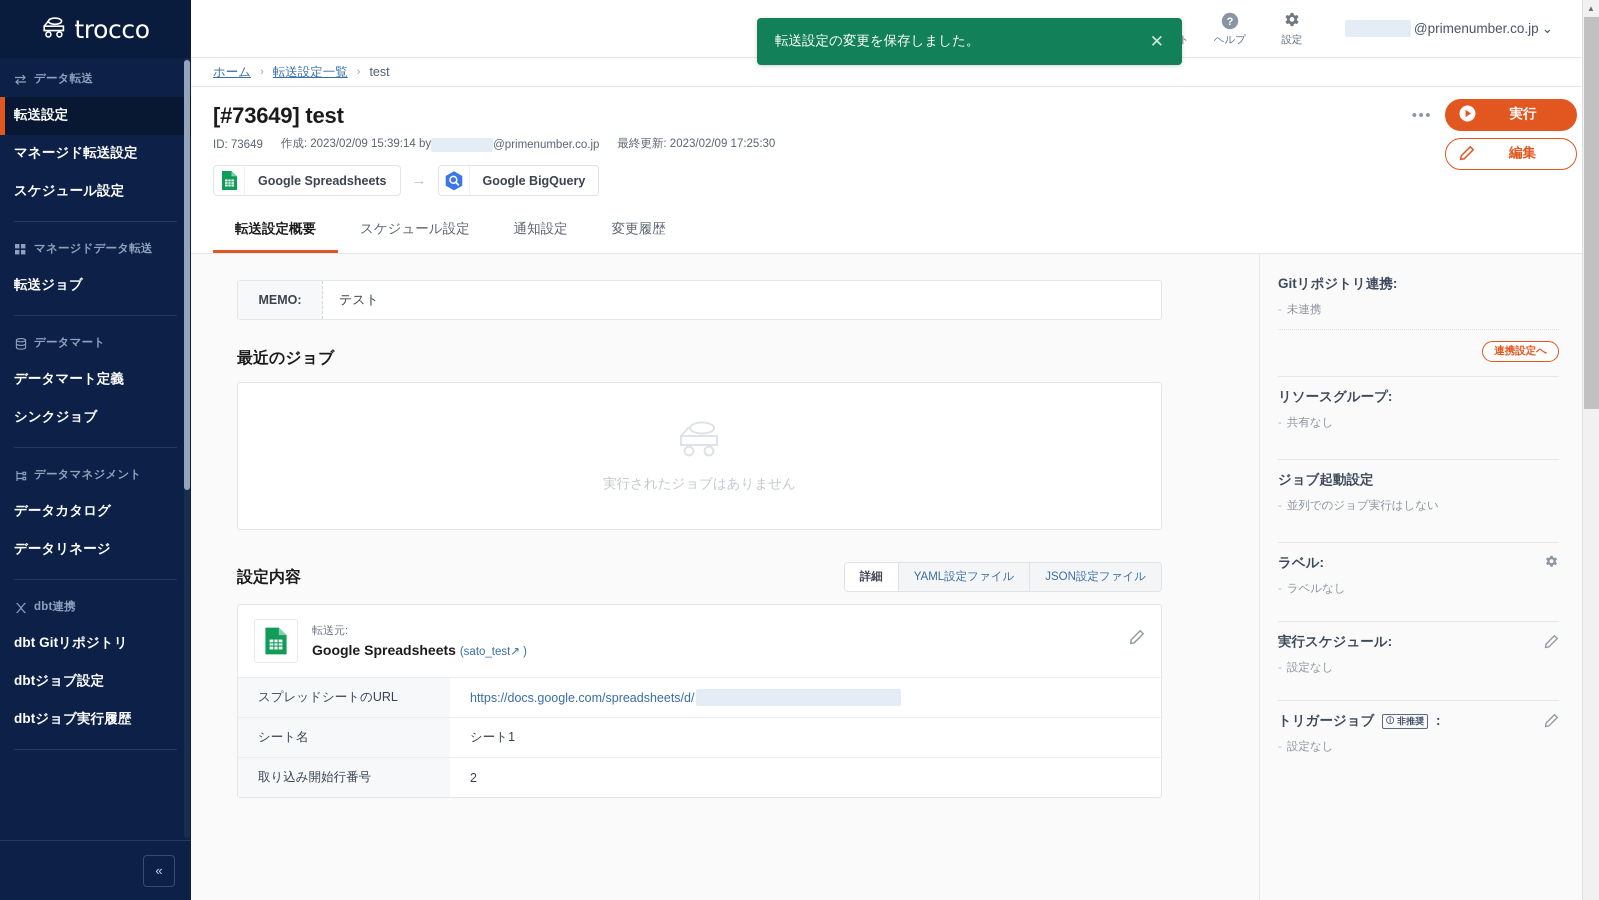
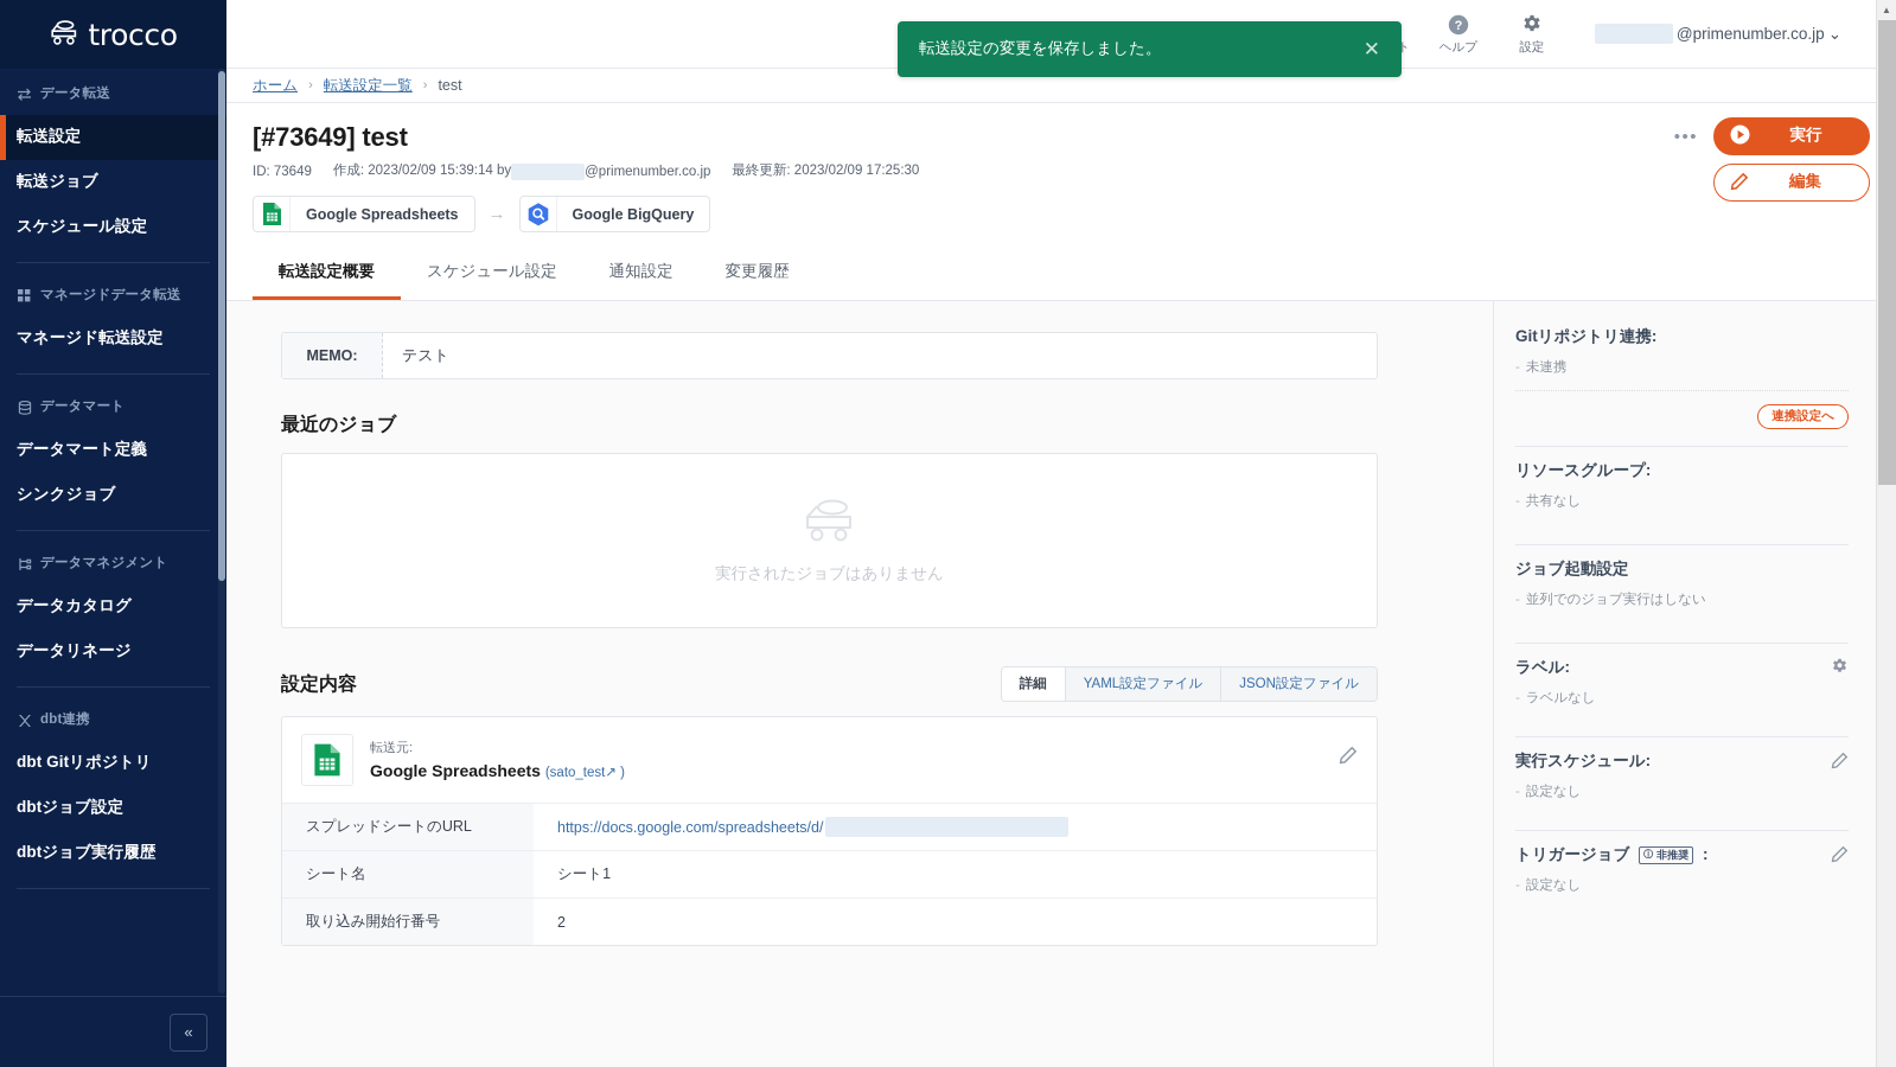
  trocco
  データ転送
  転送設定
- マネージド転送設定
+ 転送ジョブ
  スケジュール設定
  マネージドデータ転送
- 転送ジョブ
+ マネージド転送設定
  データマート
  データマート定義
  シンクジョブ
  データマネジメント
  データカタログ
  データリネージ
  dbt連携
  dbt Gitリポジトリ
  dbtジョブ設定
  dbtジョブ実行履歴
  «
  ?
  ヘルプ
  設定
  @primenumber.co.jp
  ⌄
  ホーム
  ›
  転送設定一覧
  ›
  test
  [#73649] test
  ID: 73649
  作成: 2023/02/09 15:39:14 by
  @primenumber.co.jp
  最終更新: 2023/02/09 17:25:30
  Google Spreadsheets
  →
  Google BigQuery
  •••
  実行
  編集
  転送設定概要
  スケジュール設定
  通知設定
  変更履歴
  MEMO:
  テスト
  最近のジョブ
  実行されたジョブはありません
  設定内容
  詳細
  YAML設定ファイル
  JSON設定ファイル
  転送元:
  Google Spreadsheets (sato_test↗ )
  スプレッドシートのURL
  https://docs.google.com/spreadsheets/d/
  シート名
  シート1
  取り込み開始行番号
  2
  Gitリポジトリ連携:
  - 未連携
  連携設定へ
  リソースグループ:
  - 共有なし
  ジョブ起動設定
  - 並列でのジョブ実行はしない
  ラベル:
  - ラベルなし
  実行スケジュール:
  - 設定なし
  トリガージョブ
  ⓘ
  非推奨
  :
  - 設定なし
  転送設定の変更を保存しました。
  ✕
  ▲
